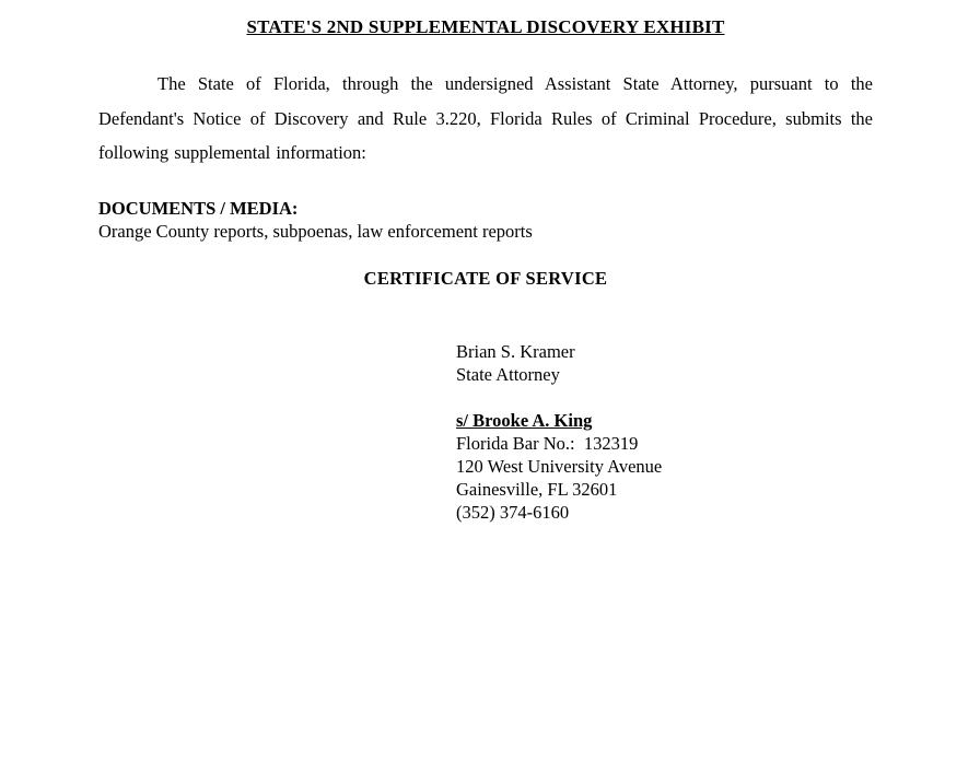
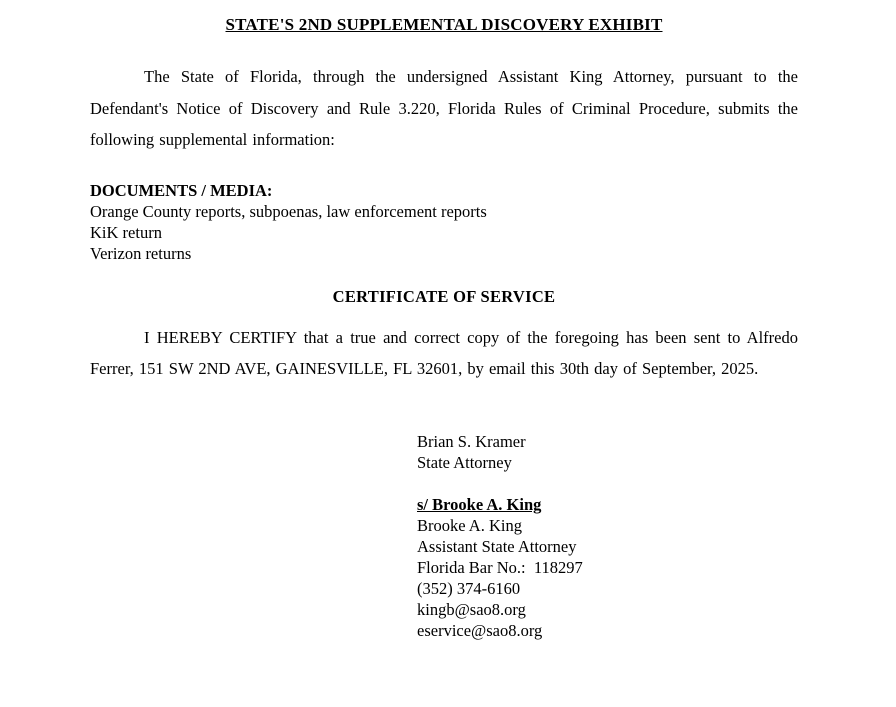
  STATE'S 2ND SUPPLEMENTAL DISCOVERY EXHIBIT
- The State of Florida, through the undersigned Assistant State Attorney, pursuant to the Defendant's Notice of Discovery and Rule 3.220, Florida Rules of Criminal Procedure, submits the following supplemental information:
+ The State of Florida, through the undersigned Assistant King Attorney, pursuant to the Defendant's Notice of Discovery and Rule 3.220, Florida Rules of Criminal Procedure, submits the following supplemental information:
  DOCUMENTS / MEDIA:
  Orange County reports, subpoenas, law enforcement reports
+ KiK return
+ Verizon returns
  CERTIFICATE OF SERVICE
+ I HEREBY CERTIFY that a true and correct copy of the foregoing has been sent to Alfredo Ferrer, 151 SW 2ND AVE, GAINESVILLE, FL 32601, by email this 30th day of September, 2025.
  Brian S. Kramer
  State Attorney
  s/ Brooke A. King
+ Brooke A. King
+ Assistant State Attorney
- Florida Bar No.: 132319
+ Florida Bar No.: 118297
- 120 West University Avenue
- Gainesville, FL 32601
  (352) 374-6160
+ kingb@sao8.org
+ eservice@sao8.org
